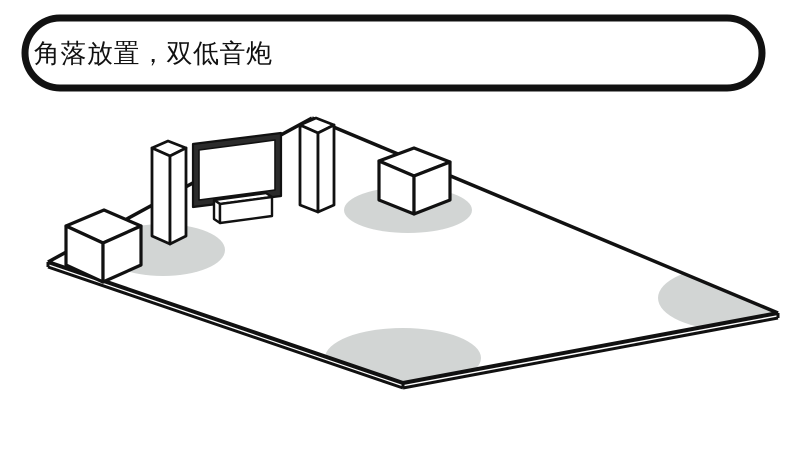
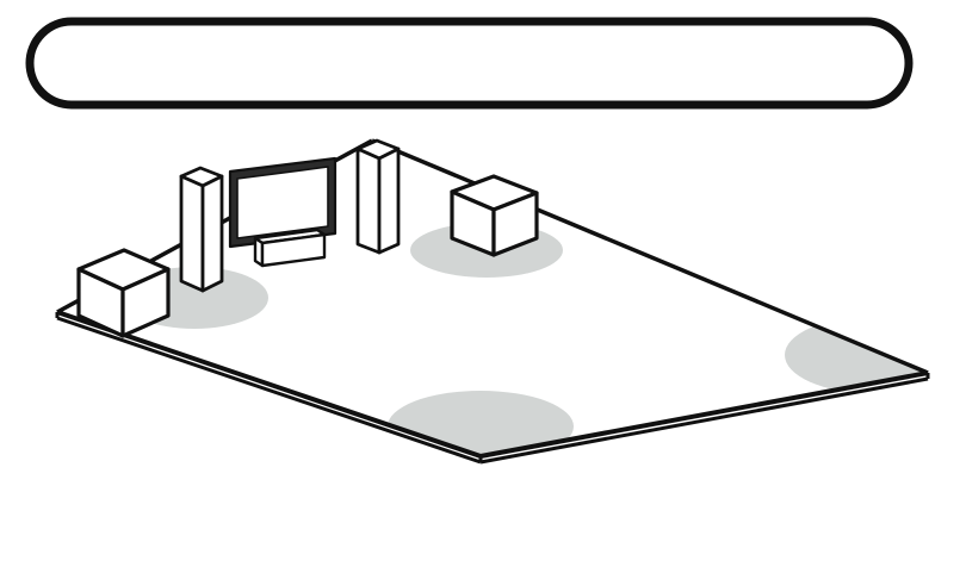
- 角落放置，双低音炮
